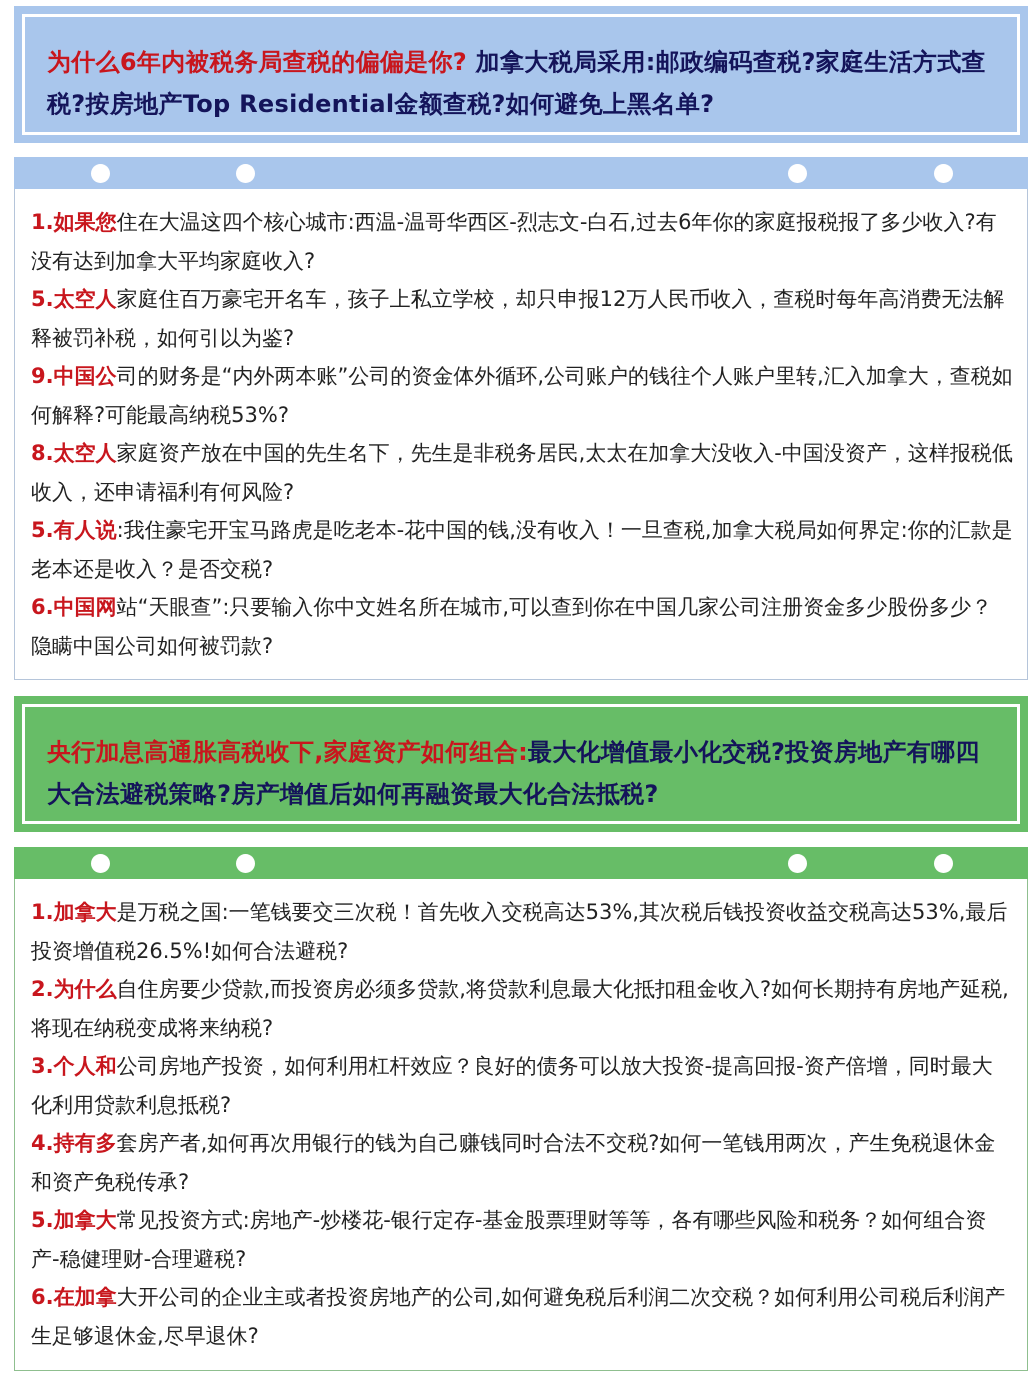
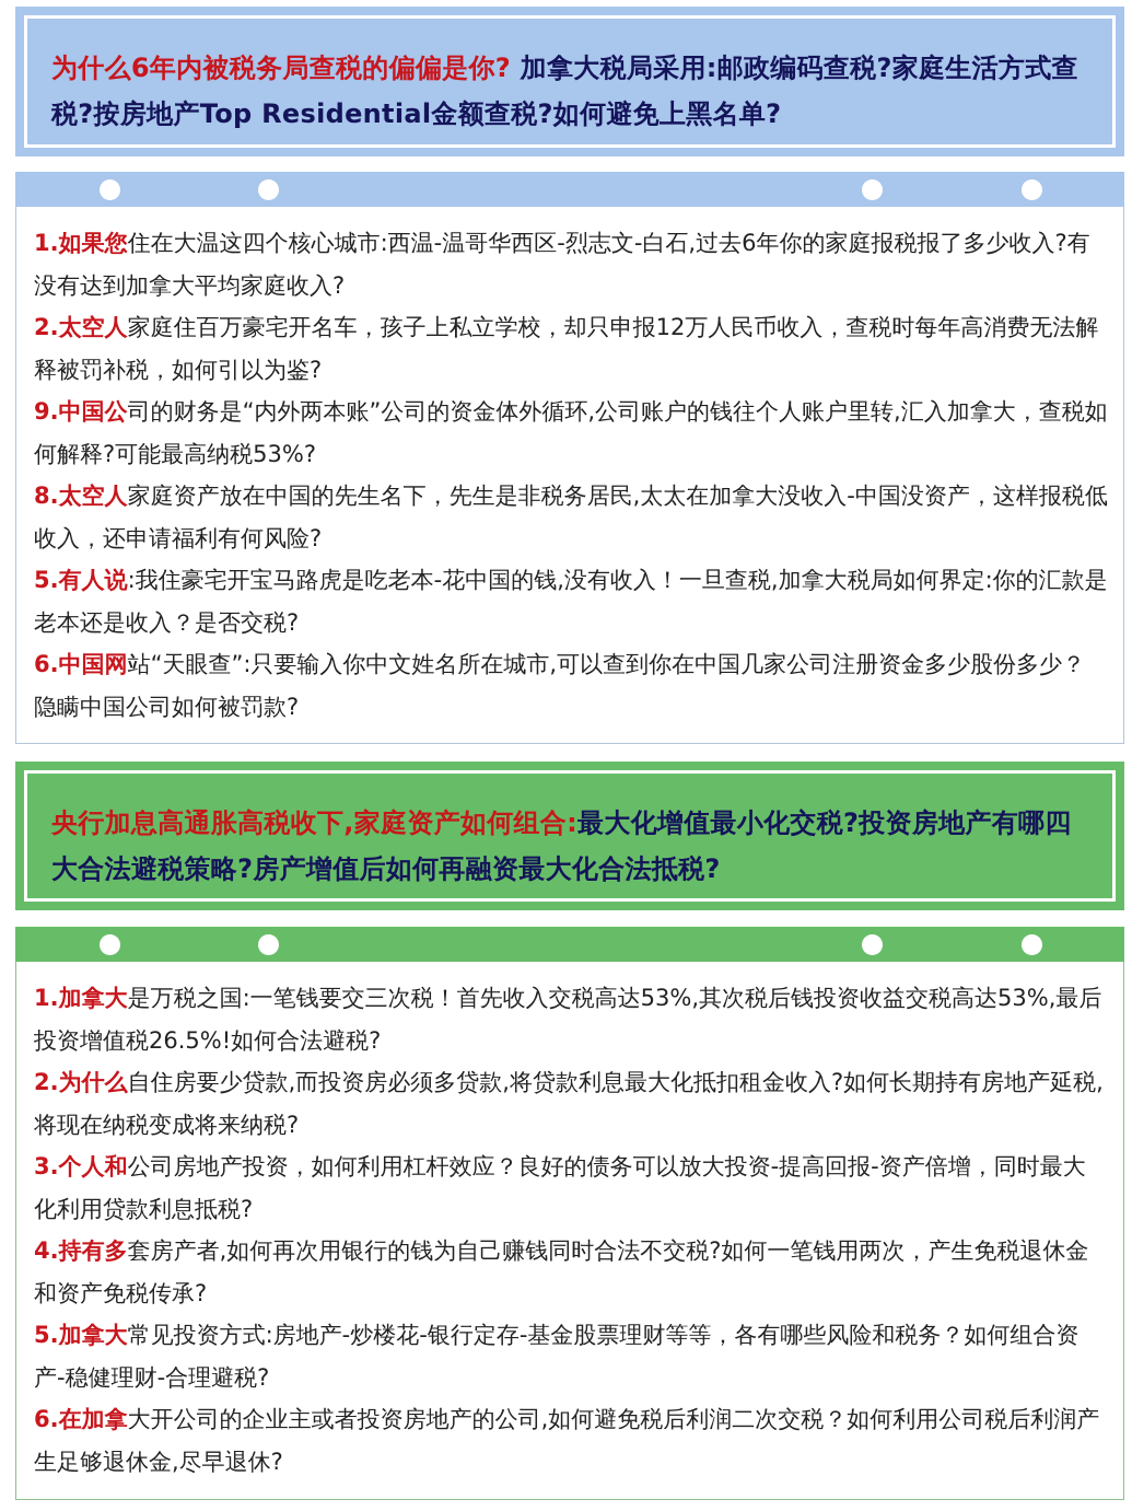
  为什么6年内被税务局查税的偏偏是你? 加拿大税局采用:邮政编码查税?家庭生活方式查税?按房地产Top Residential金额查税?如何避免上黑名单?
  1.如果您住在大温这四个核心城市:西温-温哥华西区-烈志文-白石,过去6年你的家庭报税报了多少收入?有没有达到加拿大平均家庭收入?
- 5.太空人家庭住百万豪宅开名车，孩子上私立学校，却只申报12万人民币收入，查税时每年高消费无法解释被罚补税，如何引以为鉴?
+ 2.太空人家庭住百万豪宅开名车，孩子上私立学校，却只申报12万人民币收入，查税时每年高消费无法解释被罚补税，如何引以为鉴?
  9.中国公司的财务是“内外两本账”公司的资金体外循环,公司账户的钱往个人账户里转,汇入加拿大，查税如何解释?可能最高纳税53%?
  8.太空人家庭资产放在中国的先生名下，先生是非税务居民,太太在加拿大没收入-中国没资产，这样报税低收入，还申请福利有何风险?
  5.有人说:我住豪宅开宝马路虎是吃老本-花中国的钱,没有收入！一旦查税,加拿大税局如何界定:你的汇款是老本还是收入？是否交税?
  6.中国网站“天眼查”:只要输入你中文姓名所在城市,可以查到你在中国几家公司注册资金多少股份多少？隐瞒中国公司如何被罚款?
  央行加息高通胀高税收下,家庭资产如何组合:最大化增值最小化交税?投资房地产有哪四大合法避税策略?房产增值后如何再融资最大化合法抵税?
  1.加拿大是万税之国:一笔钱要交三次税！首先收入交税高达53%,其次税后钱投资收益交税高达53%,最后投资增值税26.5%!如何合法避税?
  2.为什么自住房要少贷款,而投资房必须多贷款,将贷款利息最大化抵扣租金收入?如何长期持有房地产延税,将现在纳税变成将来纳税?
  3.个人和公司房地产投资，如何利用杠杆效应？良好的债务可以放大投资-提高回报-资产倍增，同时最大化利用贷款利息抵税?
  4.持有多套房产者,如何再次用银行的钱为自己赚钱同时合法不交税?如何一笔钱用两次，产生免税退休金和资产免税传承?
  5.加拿大常见投资方式:房地产-炒楼花-银行定存-基金股票理财等等，各有哪些风险和税务？如何组合资产-稳健理财-合理避税?
  6.在加拿大开公司的企业主或者投资房地产的公司,如何避免税后利润二次交税？如何利用公司税后利润产生足够退休金,尽早退休?
